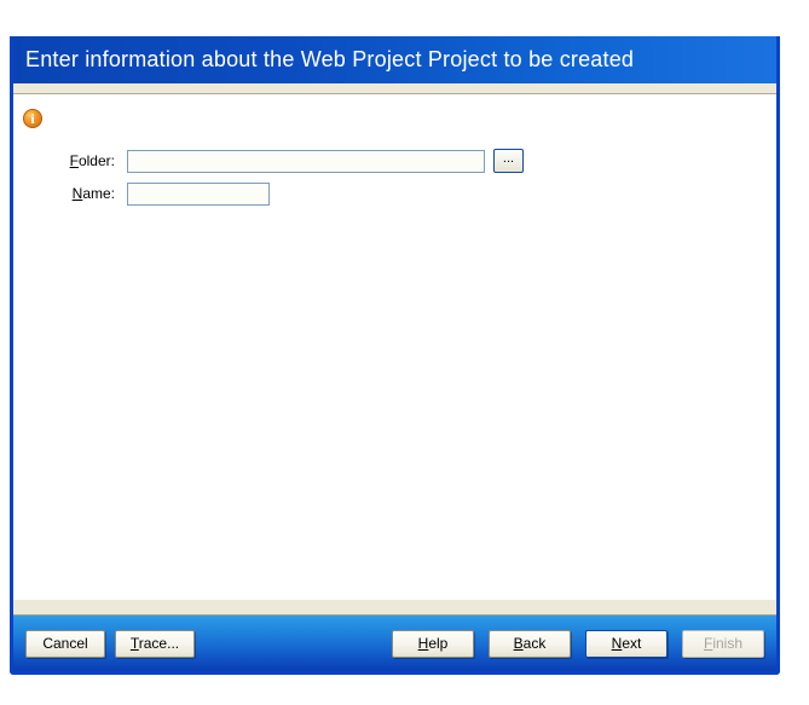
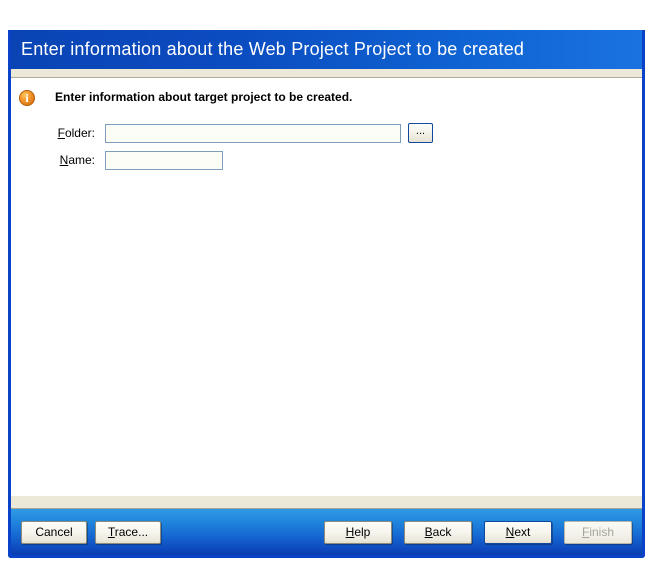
  Enter information about the Web Project Project to be created
+ Enter information about target project to be created.
  Folder:
  ...
  Name:
  Cancel
  Trace...
  Help
  Back
  Next
  Finish
